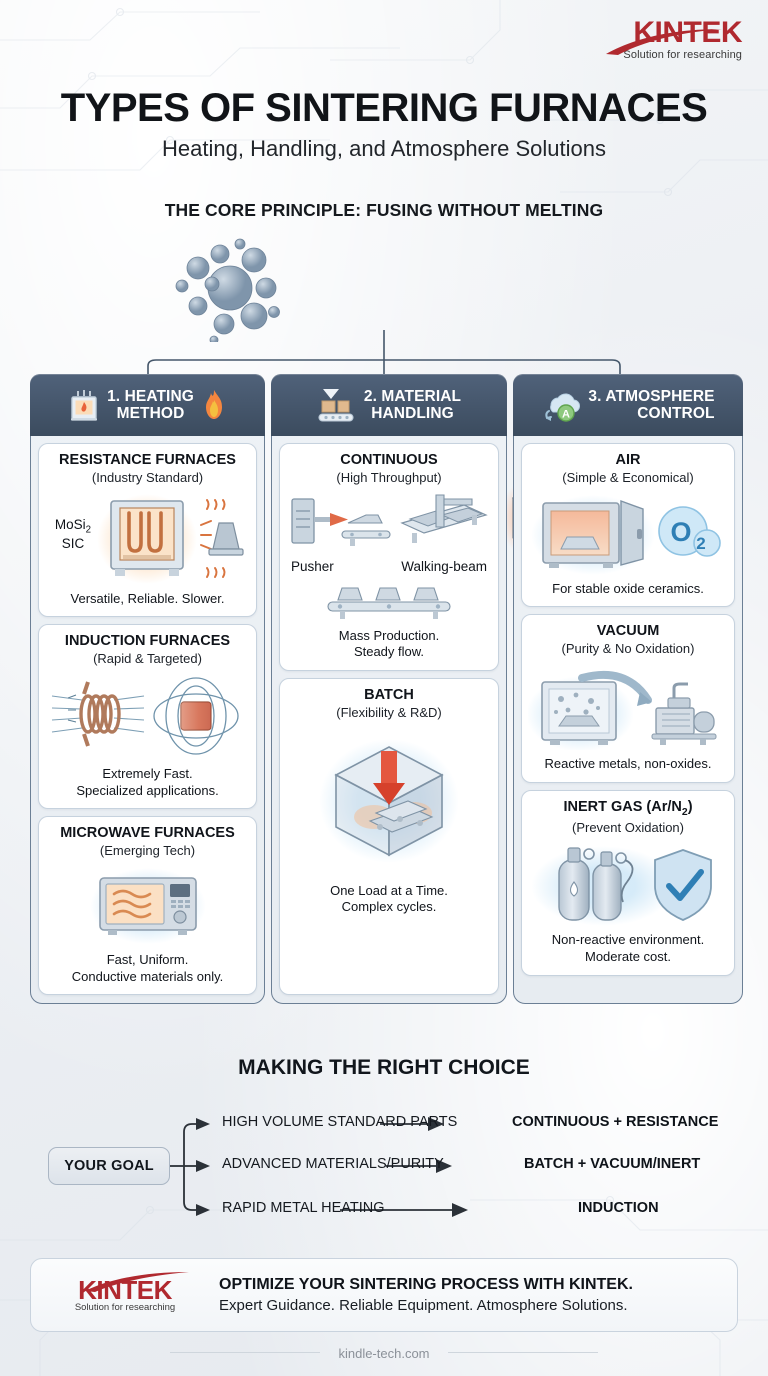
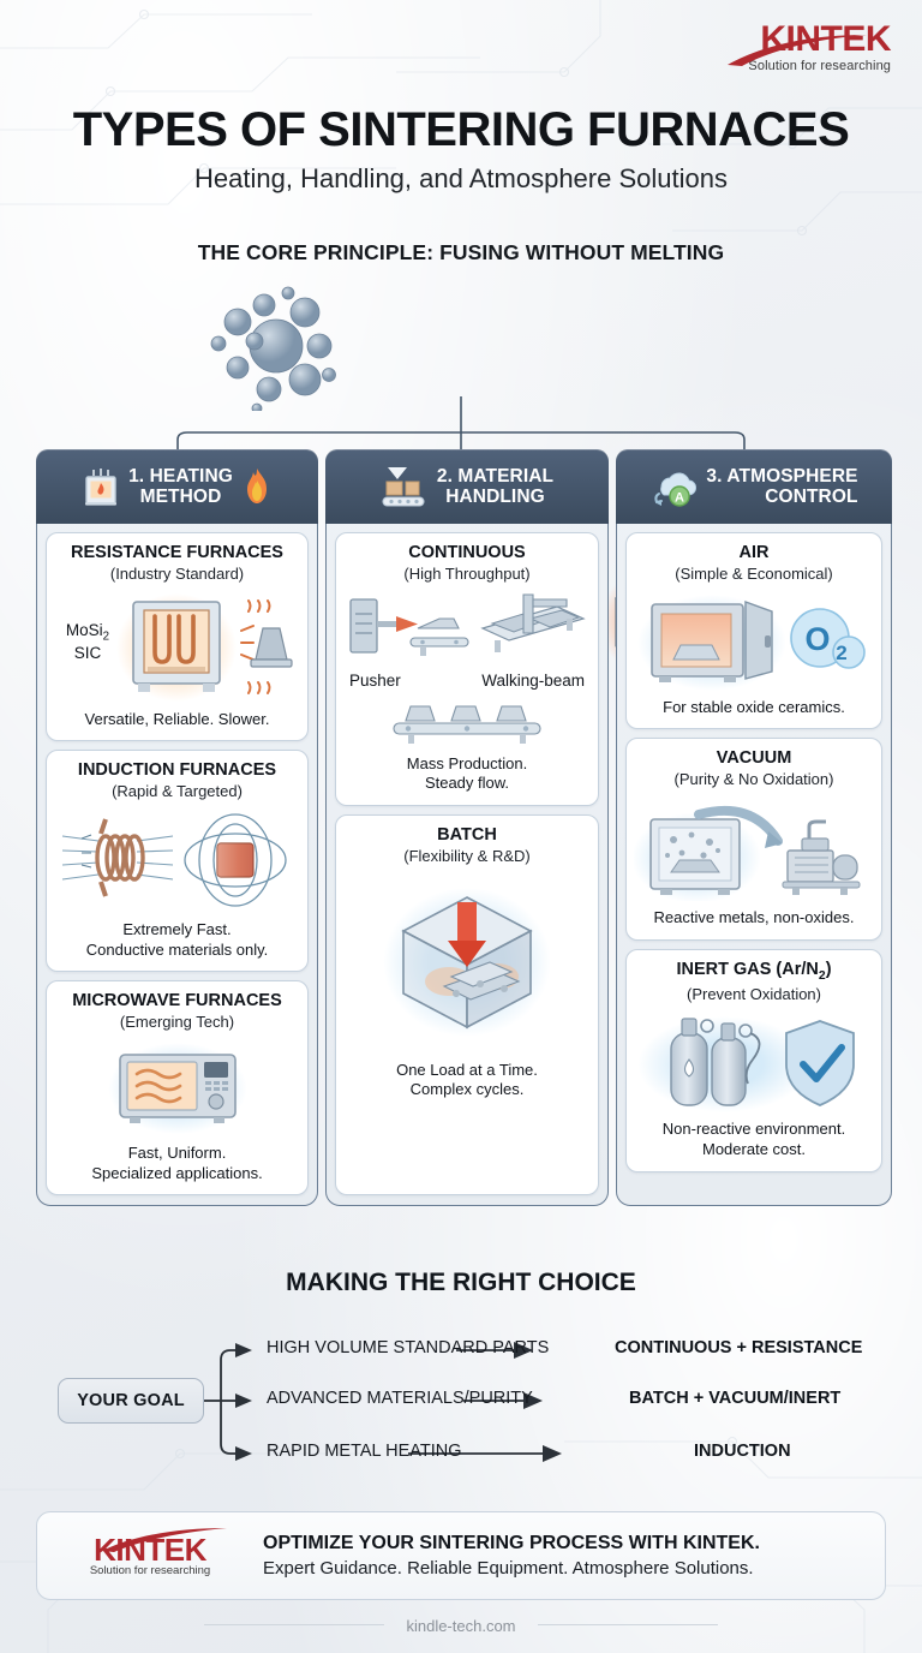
  KITEK
  Solution for researching
  TYPES OF SINTERING FURNACES
  Heating, Handling, and Atmosphere Solutions
  THE CORE PRINCIPLE: FUSING WITHOUT MELTING
  1. HEATING
  METHOD
  RESISTANCE FURNACES
  (Industry Standard)
  MoSi2
  SIC
  Versatile, Reliable. Slower.
  INDUCTION FURNACES
  (Rapid & Targeted)
  Extremely Fast.
- Specialized applications.
+ Conductive materials only.
  MICROWAVE FURNACES
  (Emerging Tech)
  Fast, Uniform.
- Conductive materials only.
+ Specialized applications.
  2. MATERIAL
  HANDLING
  CONTINUOUS
  (High Throughput)
  Pusher
  Walking-beam
  Mass Production.
  Steady flow.
  BATCH
  (Flexibility & R&D)
  One Load at a Time.
  Complex cycles.
  A
  3. ATMOSPHERE
  CONTROL
  AIR
  (Simple & Economical)
  O
  2
  For stable oxide ceramics.
  VACUUM
  (Purity & No Oxidation)
  Reactive metals, non-oxides.
  INERT GAS (Ar/N2)
  (Prevent Oxidation)
  Non-reactive environment.
  Moderate cost.
  MAKING THE RIGHT CHOICE
  YOUR GOAL
  HIGH VOLUME STANDARD PARTS
  ADVANCED MATERIALS/PURITY
  RAPID METAL HEATING
  CONTINUOUS + RESISTANCE
  BATCH + VACUUM/INERT
  INDUCTION
  Solution for researching
  OPTIMIZE YOUR SINTERING PROCESS WITH KINTEK.
  Expert Guidance. Reliable Equipment. Atmosphere Solutions.
  kindle-tech.com
